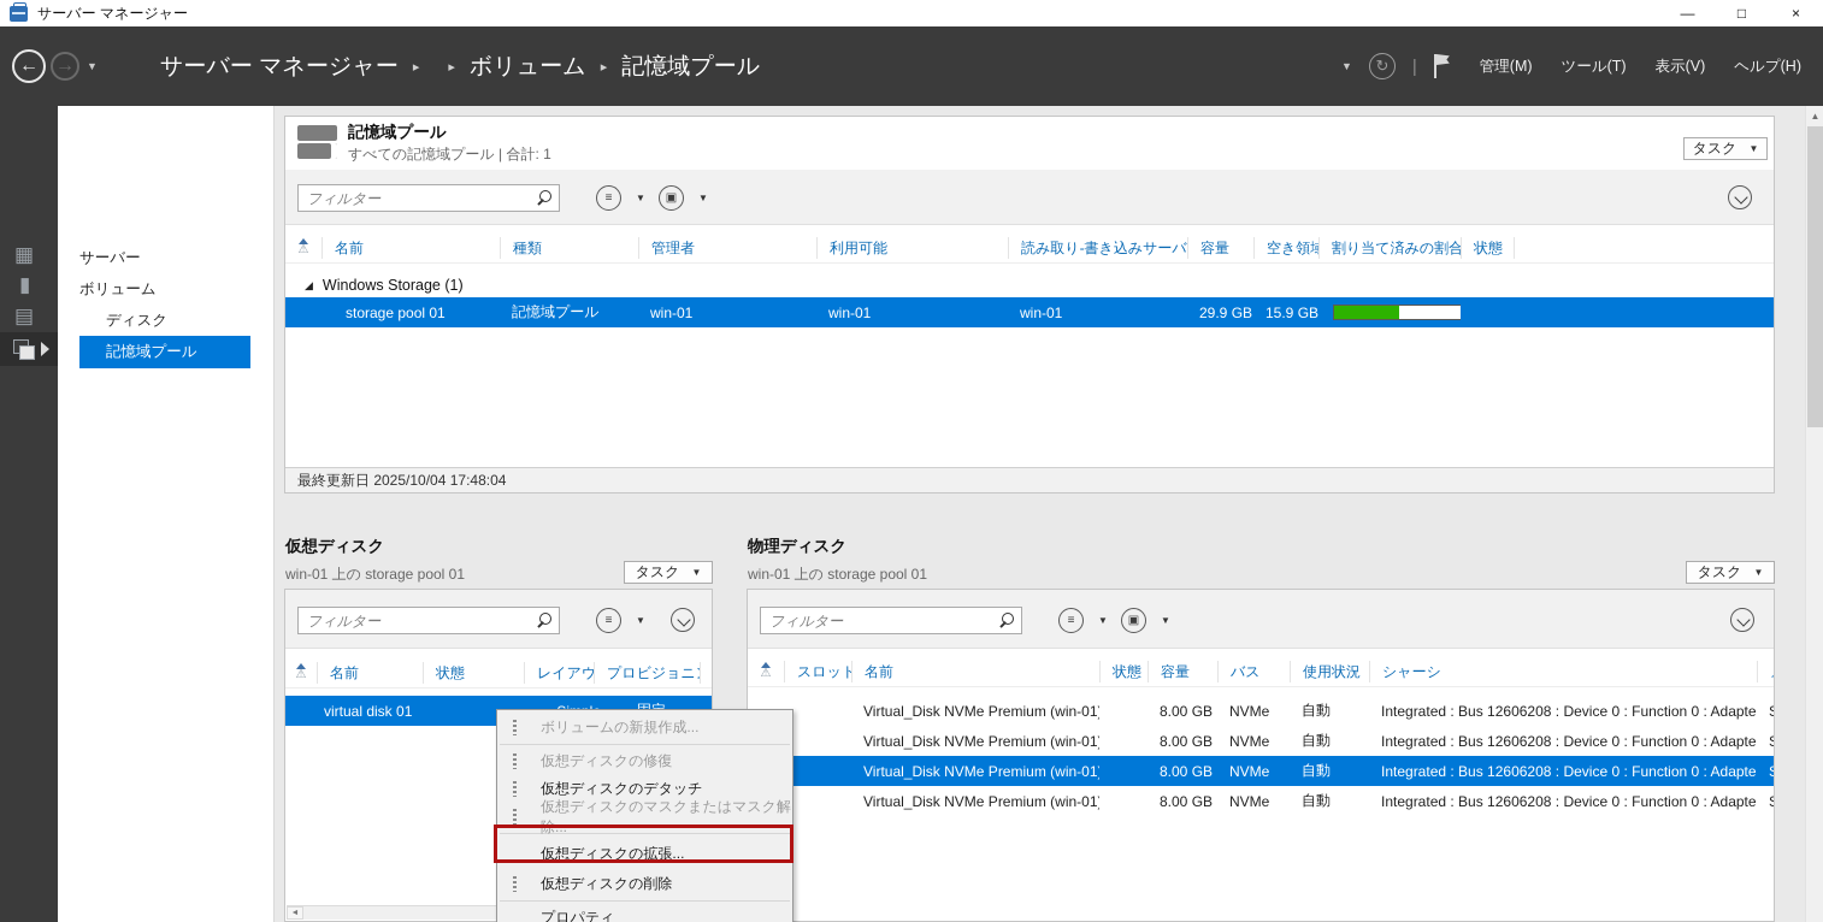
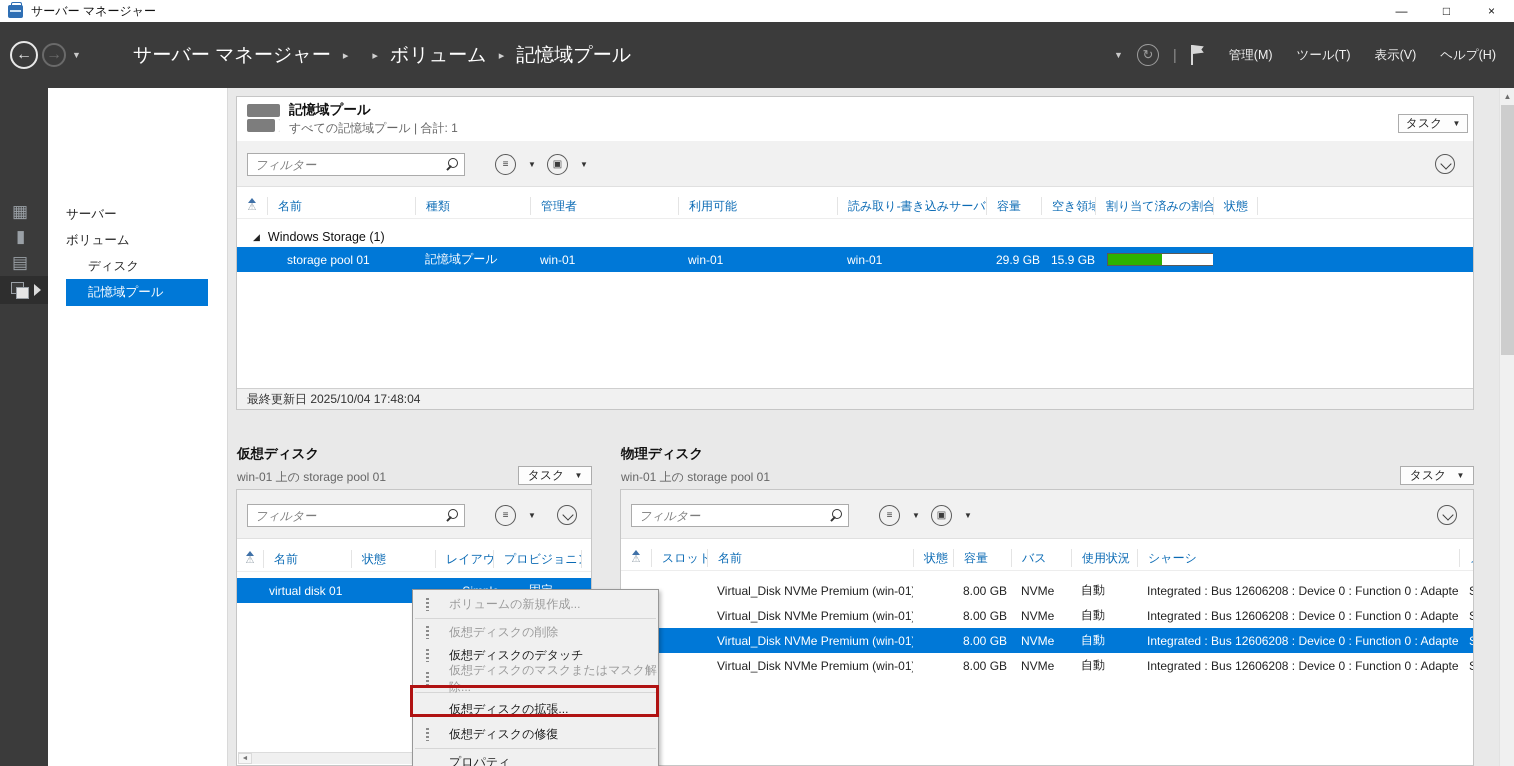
  サーバー マネージャー
  —
  □
  ×
  ←
  →
  ▼
  サーバー マネージャー
  ▸
  ▸
  ボリューム
  ▸
  記憶域プール
  ▼
  ↻
  |
  管理(M)
  ツール(T)
  表示(V)
  ヘルプ(H)
  ▦
  ▮
  ▤
  サーバー
  ボリューム
  ディスク
  記憶域プール
  記憶域プール
  すべての記憶域プール | 合計: 1
  フィルター
  ≡
  ▼
  ▣
  ▼
  ⚠
  名前
  種類
  管理者
  利用可能
  読み取り-書き込みサーバ
  容量
  空き領域
  割り当て済みの割合
  状態
  ◢
  Windows Storage (1)
  storage pool 01
  記憶域プール
  win-01
  win-01
  win-01
  29.9 GB
  15.9 GB
  最終更新日 2025/10/04 17:48:04
  タスク
  ▼
  仮想ディスク
  win-01 上の storage pool 01
  タスク
  ▼
  フィルター
  ≡
  ▼
  ⚠
  名前
  状態
  レイアウ
  プロビジョニ
  virtual disk 01
  物理ディスク
  win-01 上の storage pool 01
  タスク
  ▼
  フィルター
  ≡
  ▼
  ▣
  ▼
  ⚠
  スロット
  名前
  状態
  容量
  バス
  使用状況
  シャーシ
  Virtual_Disk NVMe Premium (win-01
  8.00 GB
  NVMe
  自動
  Integrated : Bus 12606208 : Device 0 : Function 0 : Adapte
  Virtual_Disk NVMe Premium (win-01
  8.00 GB
  NVMe
  自動
  Integrated : Bus 12606208 : Device 0 : Function 0 : Adapte
  Virtual_Disk NVMe Premium (win-01
  8.00 GB
  NVMe
  自動
  Integrated : Bus 12606208 : Device 0 : Function 0 : Adapte
  Virtual_Disk NVMe Premium (win-01
  8.00 GB
  NVMe
  自動
  Integrated : Bus 12606208 : Device 0 : Function 0 : Adapte
  ボリュームの新規作成...
- 仮想ディスクの修復
+ 仮想ディスクの削除
  仮想ディスクのデタッチ
  仮想ディスクのマスクまたはマスク解除...
  仮想ディスクの拡張...
- 仮想ディスクの削除
+ 仮想ディスクの修復
  プロパティ
  ▲
